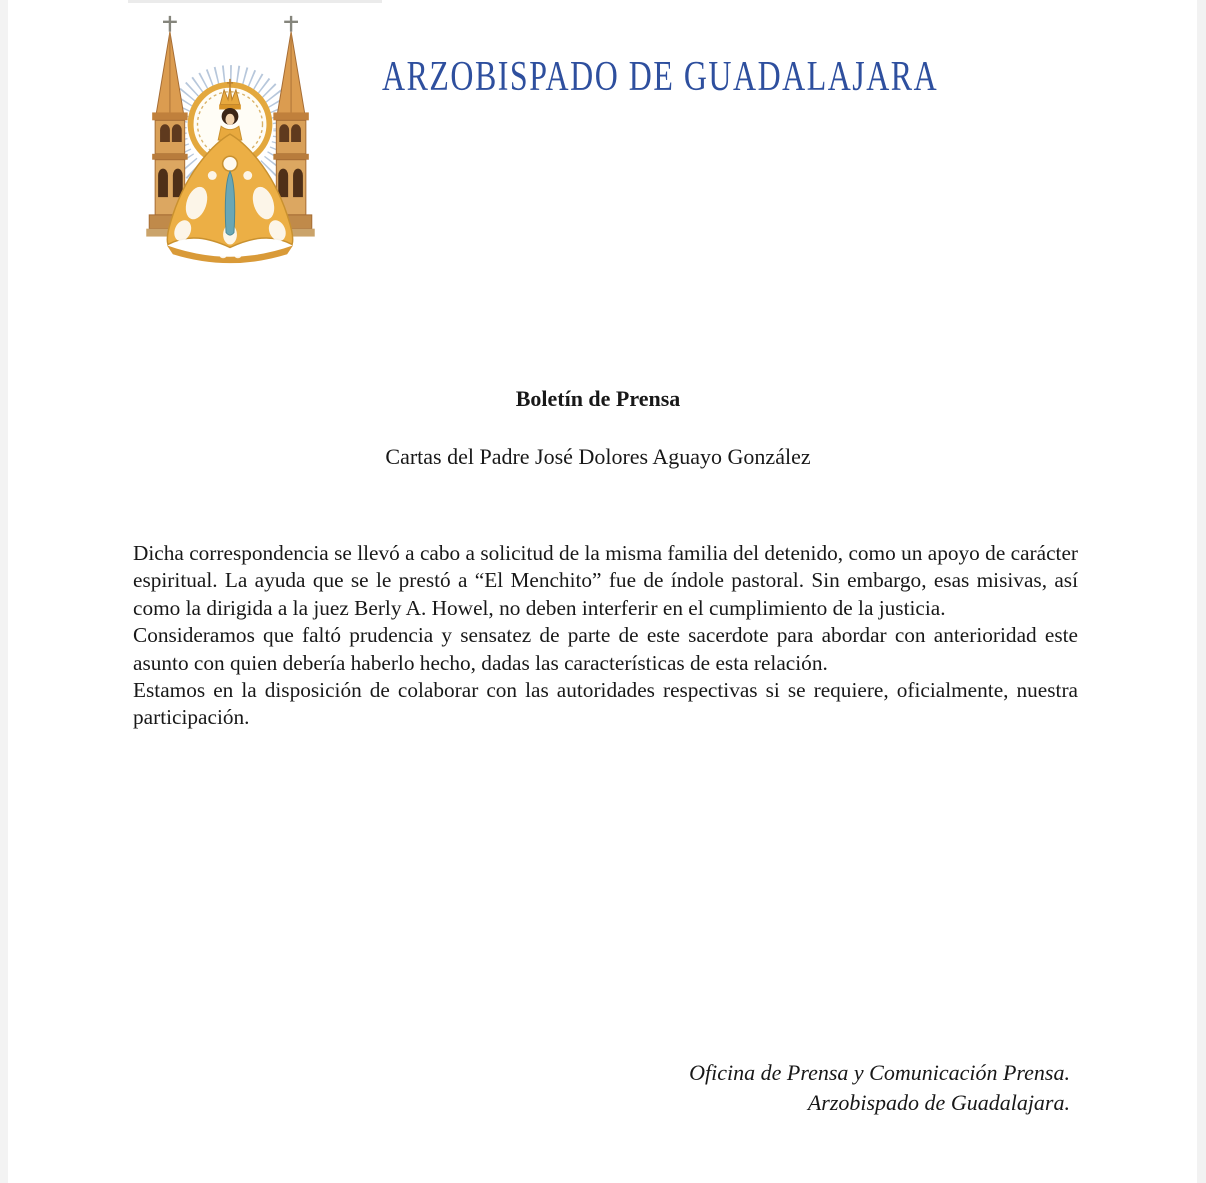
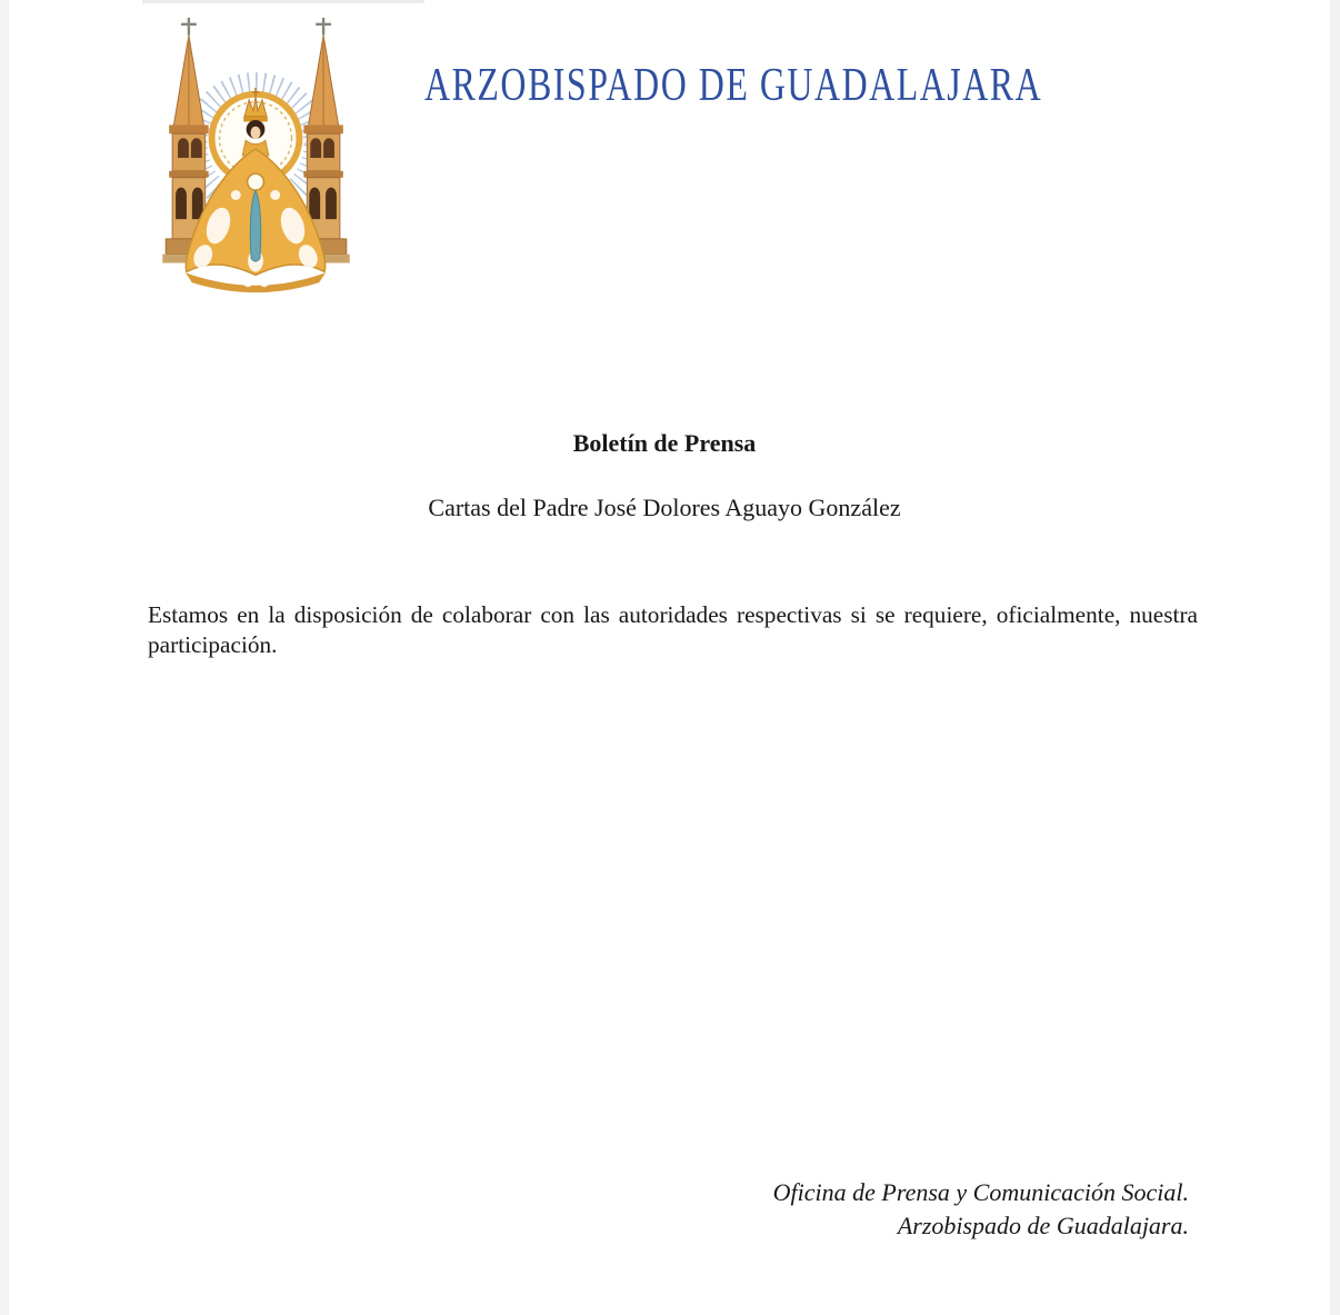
  ARZOBISPADO DE GUADALAJARA
  Boletín de Prensa
  Cartas del Padre José Dolores Aguayo González
- Dicha correspondencia se llevó a cabo a solicitud de la misma familia del detenido, como un apoyo de carácter espiritual. La ayuda que se le prestó a “El Menchito” fue de índole pastoral. Sin embargo, esas misivas, así como la dirigida a la juez Berly A. Howel, no deben interferir en el cumplimiento de la justicia.
- Consideramos que faltó prudencia y sensatez de parte de este sacerdote para abordar con anterioridad este asunto con quien debería haberlo hecho, dadas las características de esta relación.
  Estamos en la disposición de colaborar con las autoridades respectivas si se requiere, oficialmente, nuestra participación.
- Oficina de Prensa y Comunicación Prensa.
+ Oficina de Prensa y Comunicación Social.
  Arzobispado de Guadalajara.
